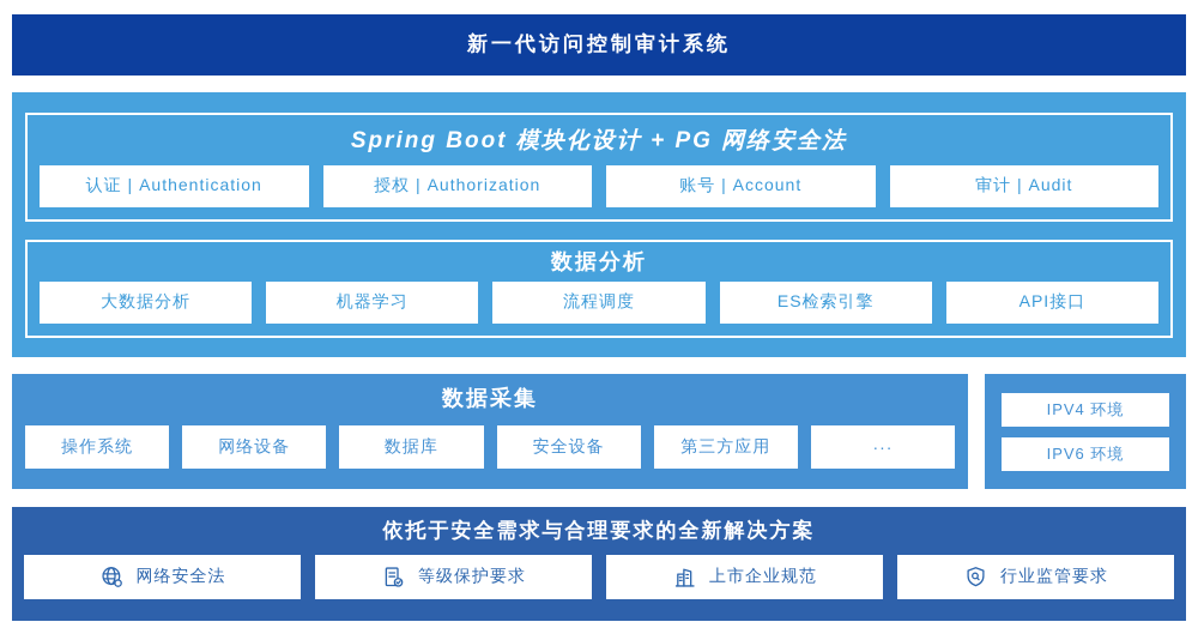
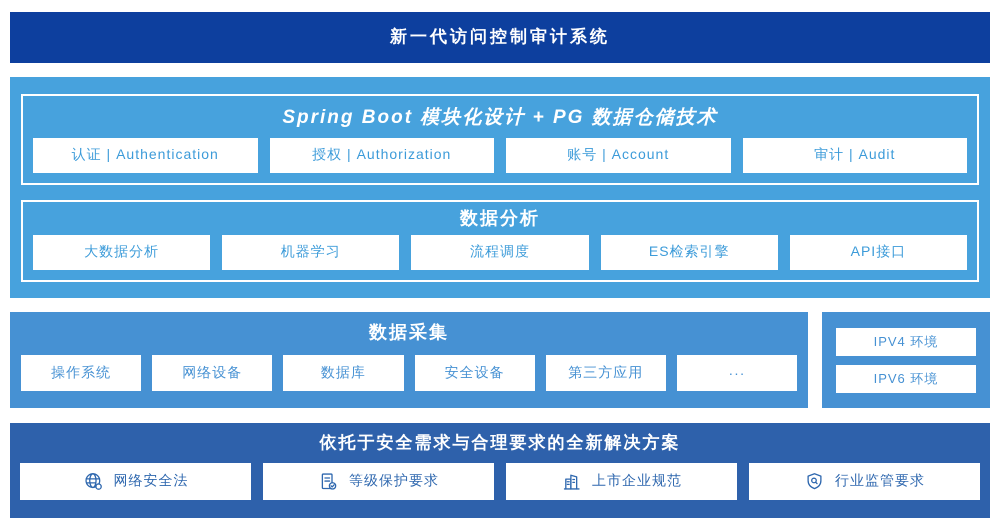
  新一代访问控制审计系统
- Spring Boot 模块化设计 + PG 网络安全法
+ Spring Boot 模块化设计 + PG 数据仓储技术
  认证 | Authentication
  授权 | Authorization
  账号 | Account
  审计 | Audit
  数据分析
  大数据分析
  机器学习
  流程调度
  ES检索引擎
  API接口
  数据采集
  操作系统
  网络设备
  数据库
  安全设备
  第三方应用
  ···
  IPV4 环境
  IPV6 环境
  依托于安全需求与合理要求的全新解决方案
  网络安全法
  等级保护要求
  上市企业规范
  行业监管要求
